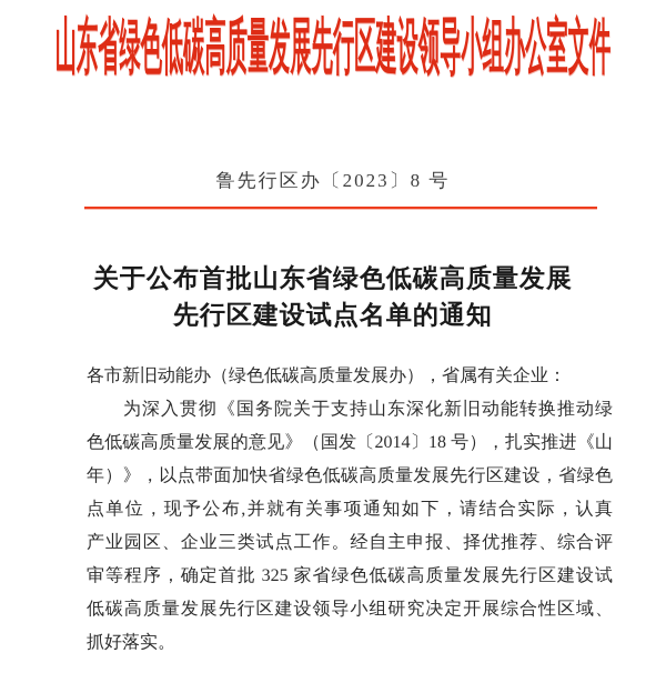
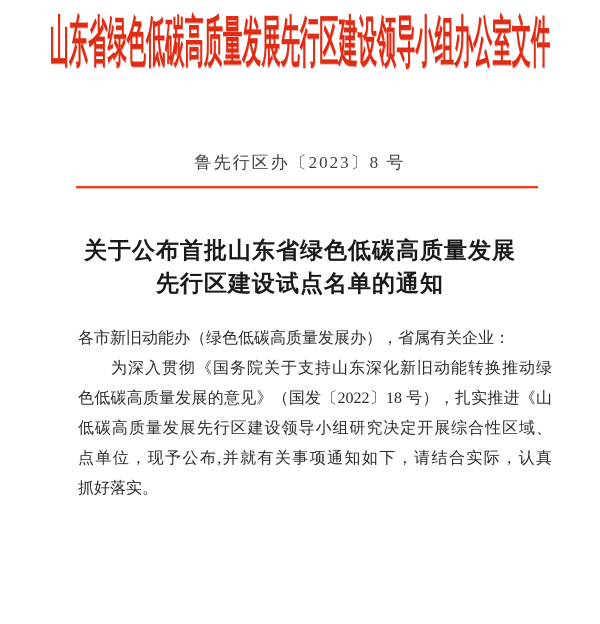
  山东省绿色低碳高质量发展先行区建设领导小组办公室文件
  鲁先行区办〔2023〕8 号
  关于公布首批山东省绿色低碳高质量发展
  先行区建设试点名单的通知
  各市新旧动能办（绿色低碳高质量发展办），省属有关企业：
  为深入贯彻《国务院关于支持山东深化新旧动能转换推动绿
- 色低碳高质量发展的意见》（国发〔2014〕18 号），扎实推进《山
+ 色低碳高质量发展的意见》（国发〔2022〕18 号），扎实推进《山
- 年）》，以点带面加快省绿色低碳高质量发展先行区建设，省绿色
- 点单位，现予公布,并就有关事项通知如下，请结合实际，认真
+ 低碳高质量发展先行区建设领导小组研究决定开展综合性区域、
- 产业园区、企业三类试点工作。经自主申报、择优推荐、综合评
- 审等程序，确定首批 325 家省绿色低碳高质量发展先行区建设试
- 低碳高质量发展先行区建设领导小组研究决定开展综合性区域、
+ 点单位，现予公布,并就有关事项通知如下，请结合实际，认真
  抓好落实。
